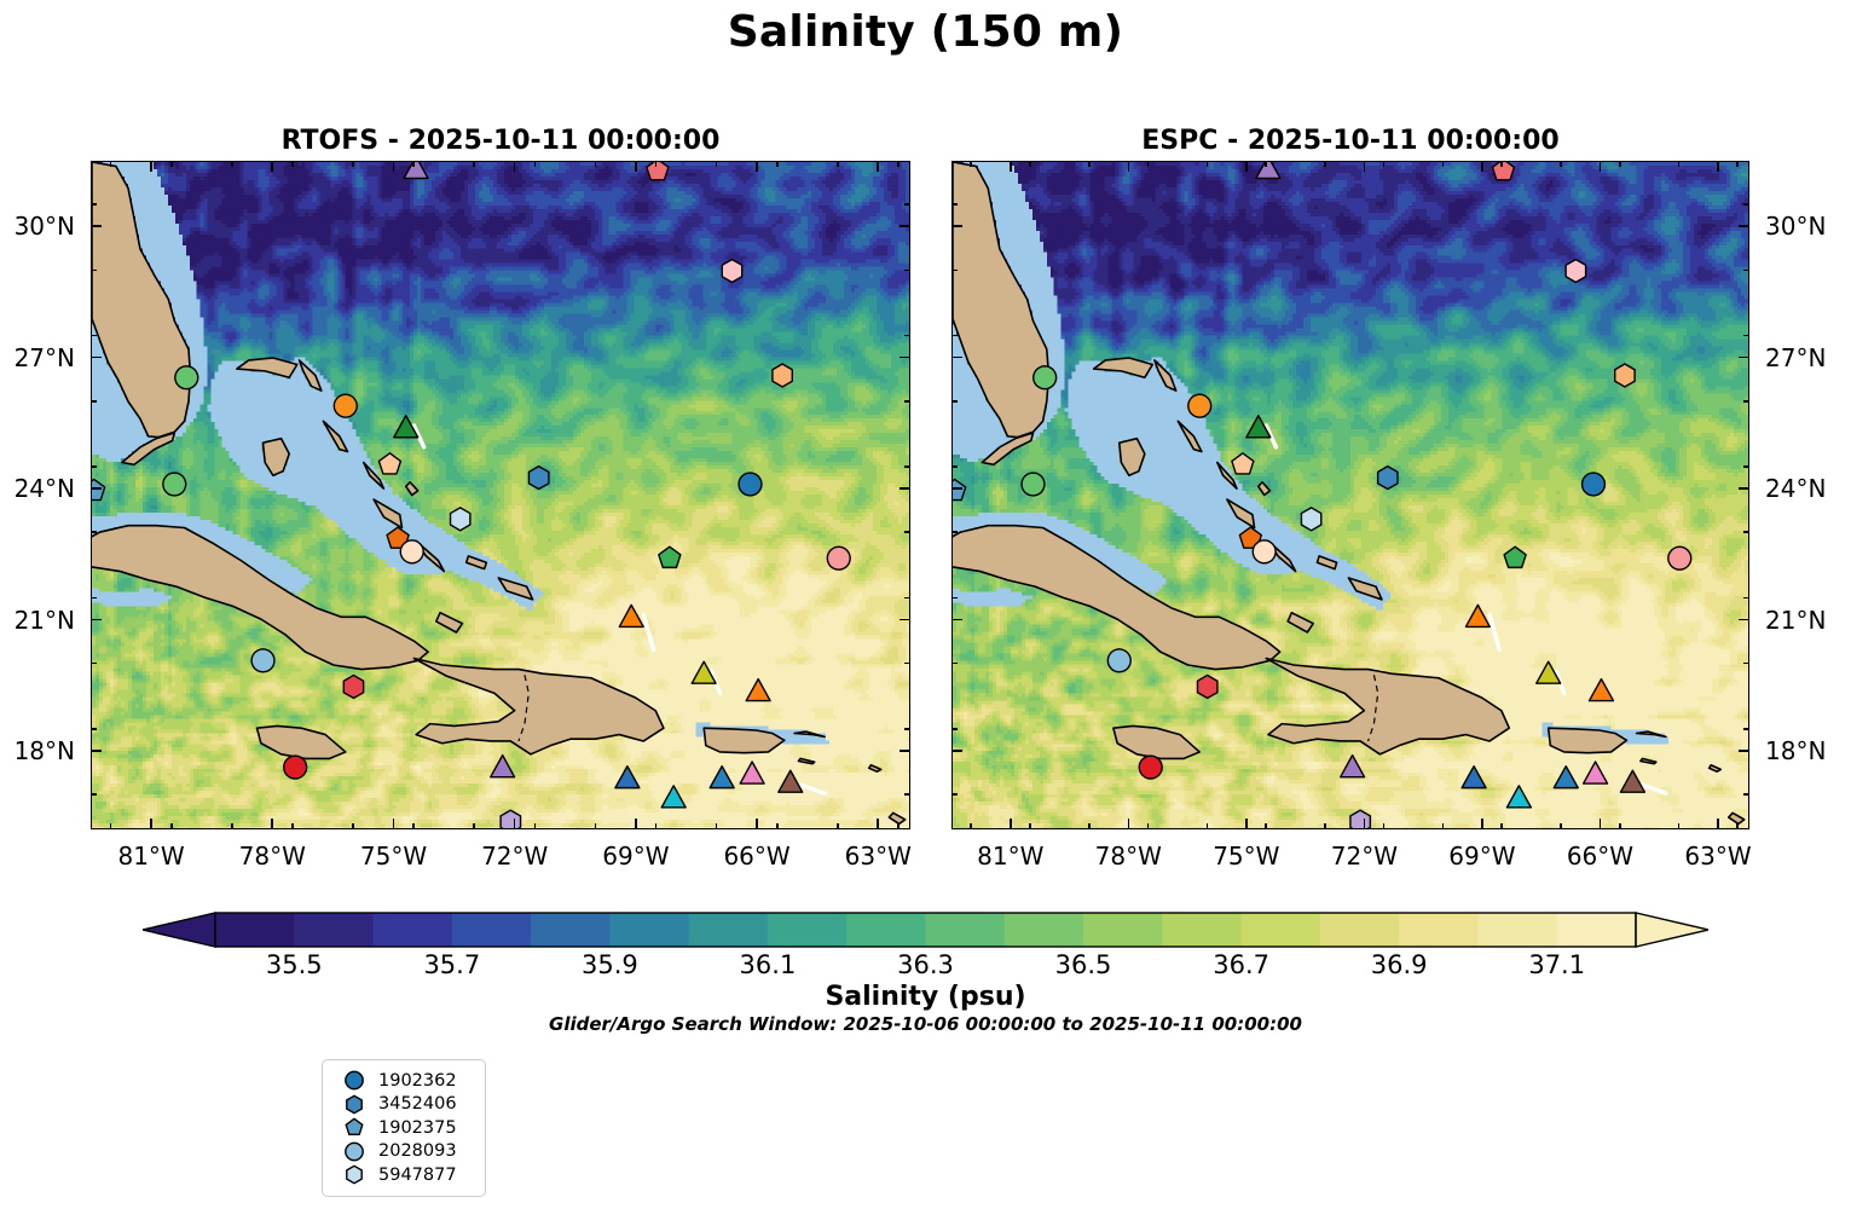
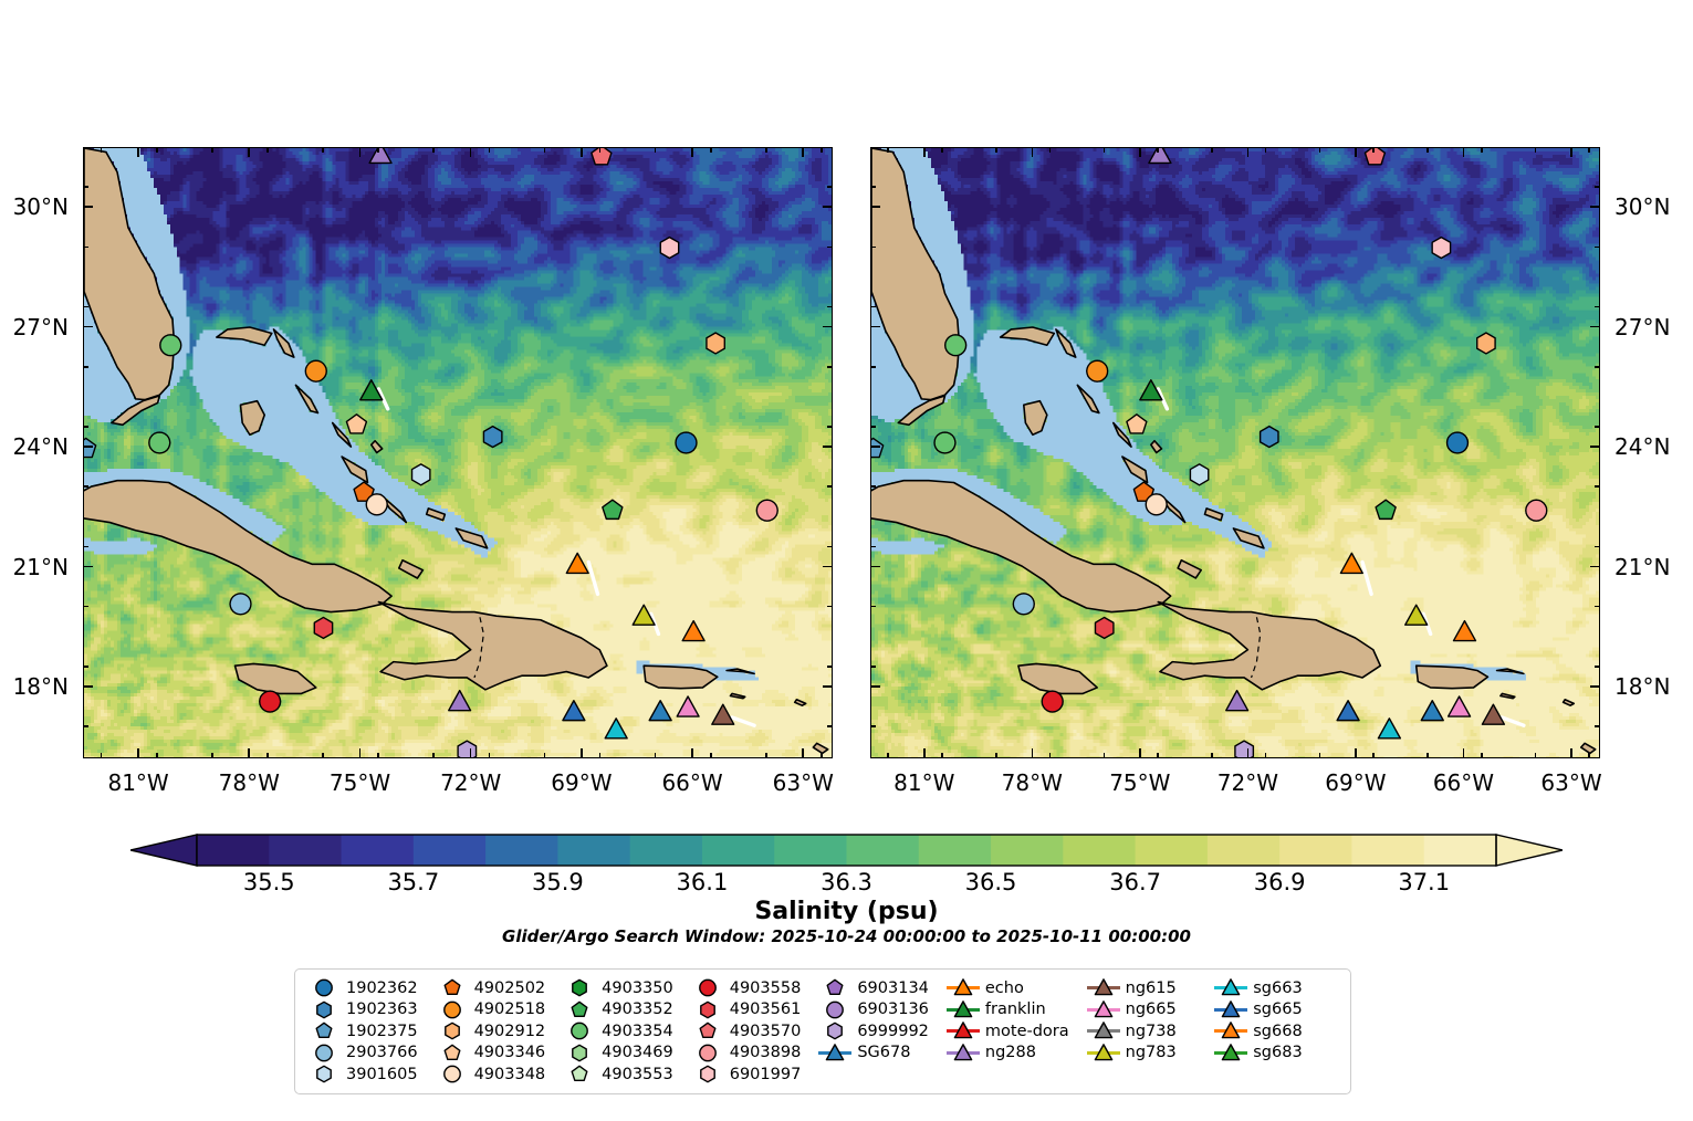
- Salinity (150 m)
- RTOFS - 2025-10-11 00:00:00
- ESPC - 2025-10-11 00:00:00
  81°W
  78°W
  75°W
  72°W
  69°W
  66°W
  63°W
  30°N
  27°N
  24°N
  21°N
  18°N
  81°W
  78°W
  75°W
  72°W
  69°W
  66°W
  63°W
  30°N
  27°N
  24°N
  21°N
  18°N
  35.5
  35.7
  35.9
  36.1
  36.3
  36.5
  36.7
  36.9
  37.1
  Salinity (psu)
- Glider/Argo Search Window: 2025-10-06 00:00:00 to 2025-10-11 00:00:00
+ Glider/Argo Search Window: 2025-10-24 00:00:00 to 2025-10-11 00:00:00
  1902362
- 3452406
+ 1902363
  1902375
- 2028093
+ 2903766
- 5947877
+ 3901605
+ 4902502
+ 4902518
+ 4902912
+ 4903346
+ 4903348
+ 4903350
+ 4903352
+ 4903354
+ 4903469
+ 4903553
+ 4903558
+ 4903561
+ 4903570
+ 4903898
+ 6901997
+ 6903134
+ 6903136
+ 6999992
+ SG678
+ echo
+ franklin
+ mote-dora
+ ng288
+ ng615
+ ng665
+ ng738
+ ng783
+ sg663
+ sg665
+ sg668
+ sg683
